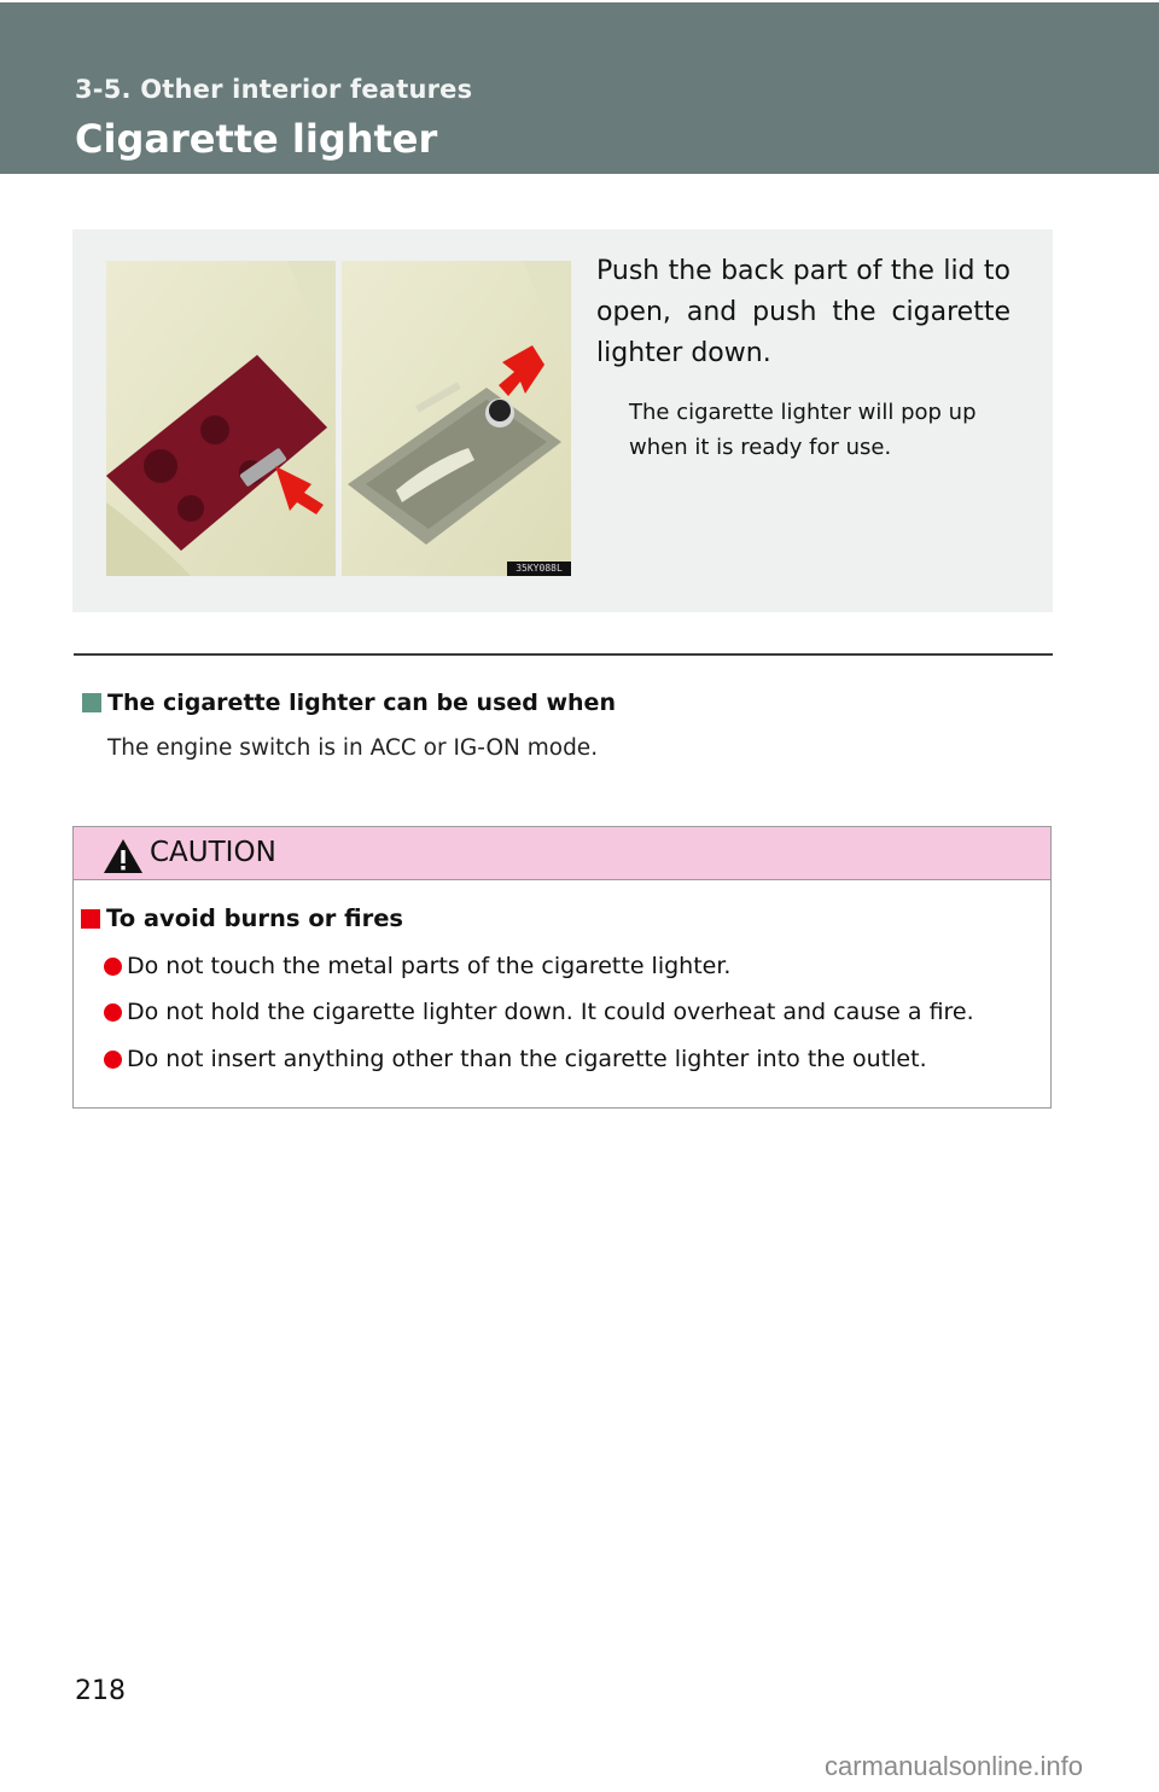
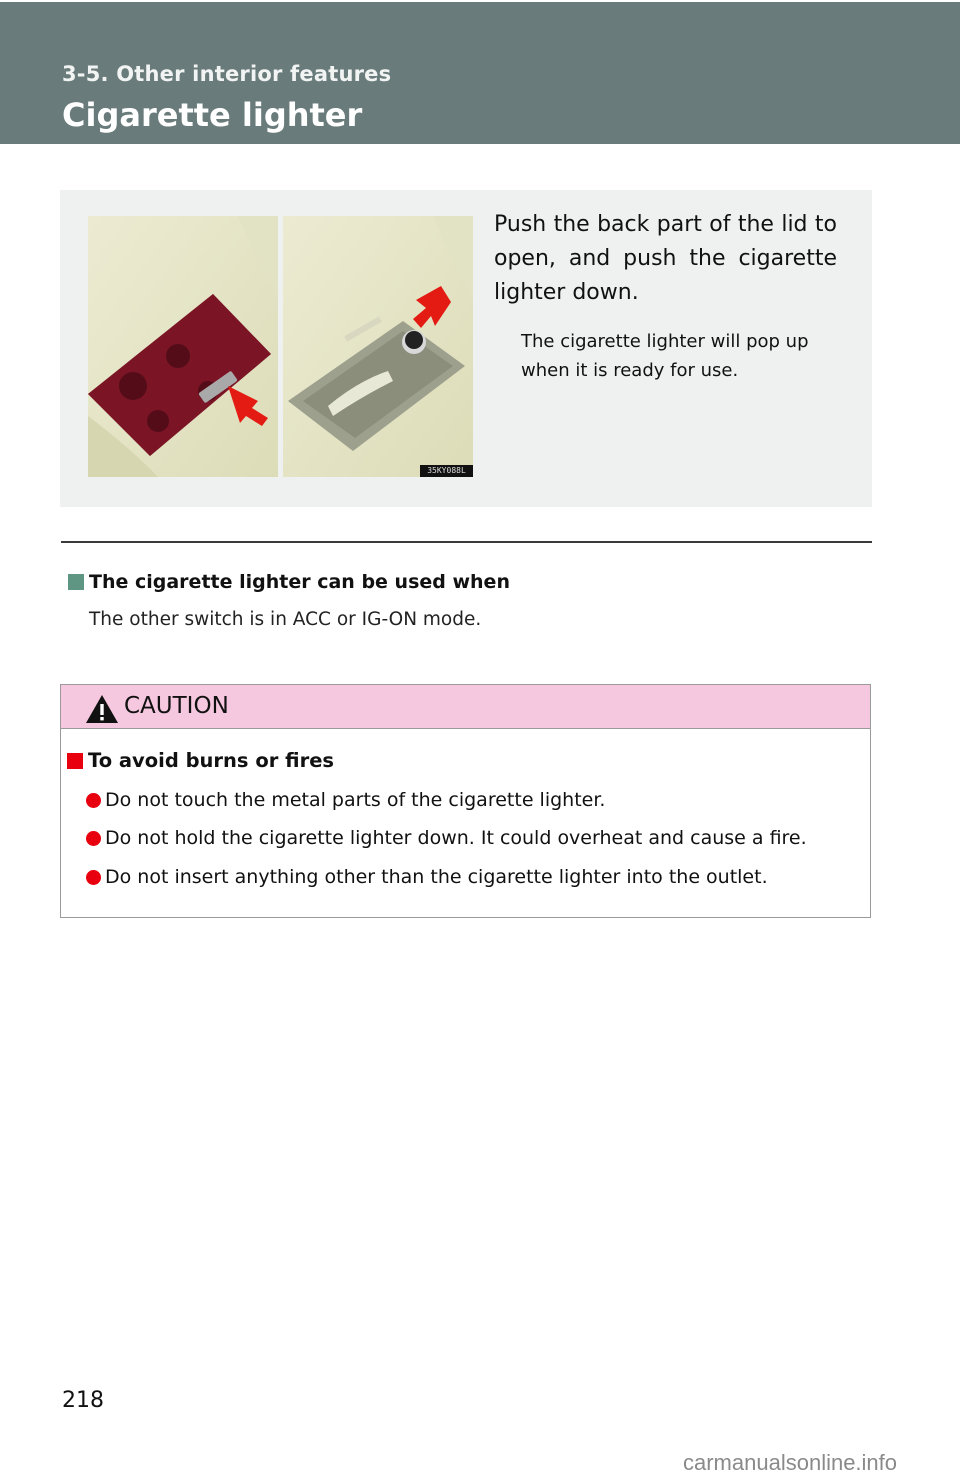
  3-5. Other interior features
  Cigarette lighter
  35KY088L
  Push the back part of the lid to open, and push the cigarette lighter down.
  The cigarette lighter will pop up when it is ready for use.
  The cigarette lighter can be used when
- The engine switch is in ACC or IG-ON mode.
+ The other switch is in ACC or IG-ON mode.
  CAUTION
  To avoid burns or fires
  Do not touch the metal parts of the cigarette lighter.
  Do not hold the cigarette lighter down. It could overheat and cause a fire.
  Do not insert anything other than the cigarette lighter into the outlet.
  218
  carmanualsonline.info
